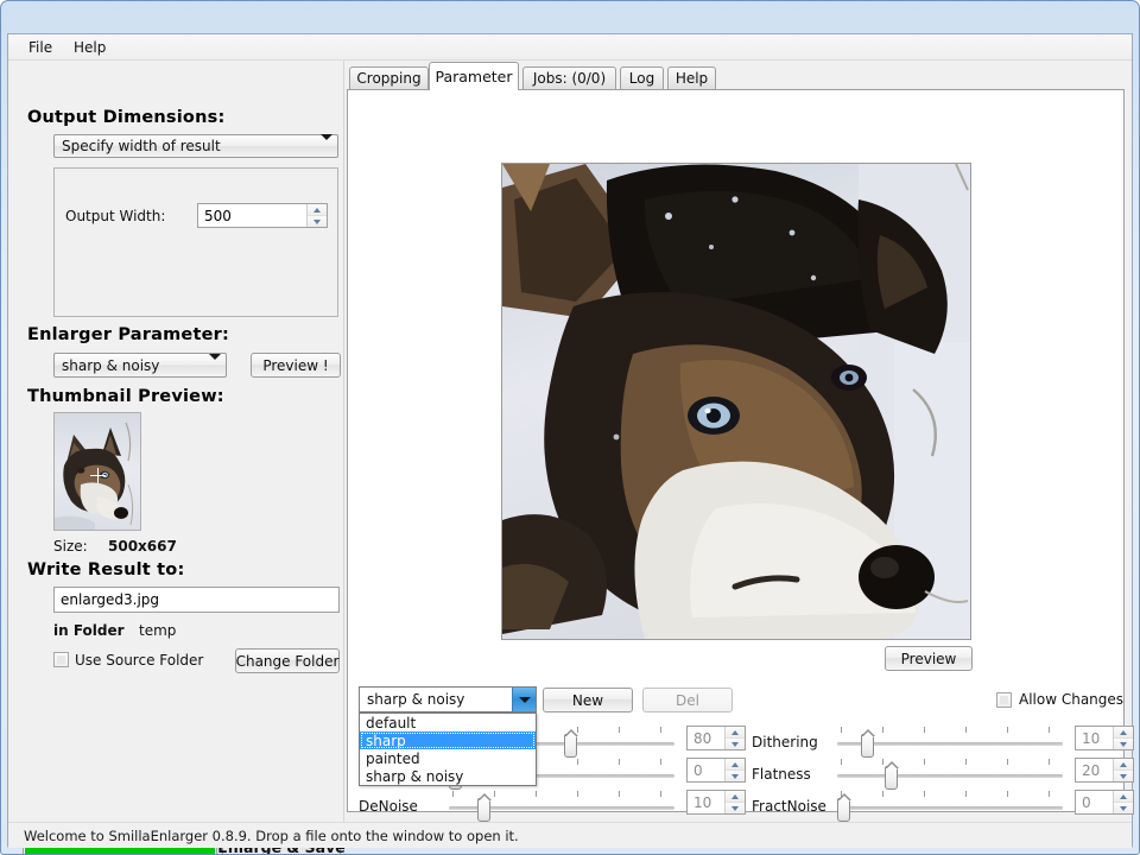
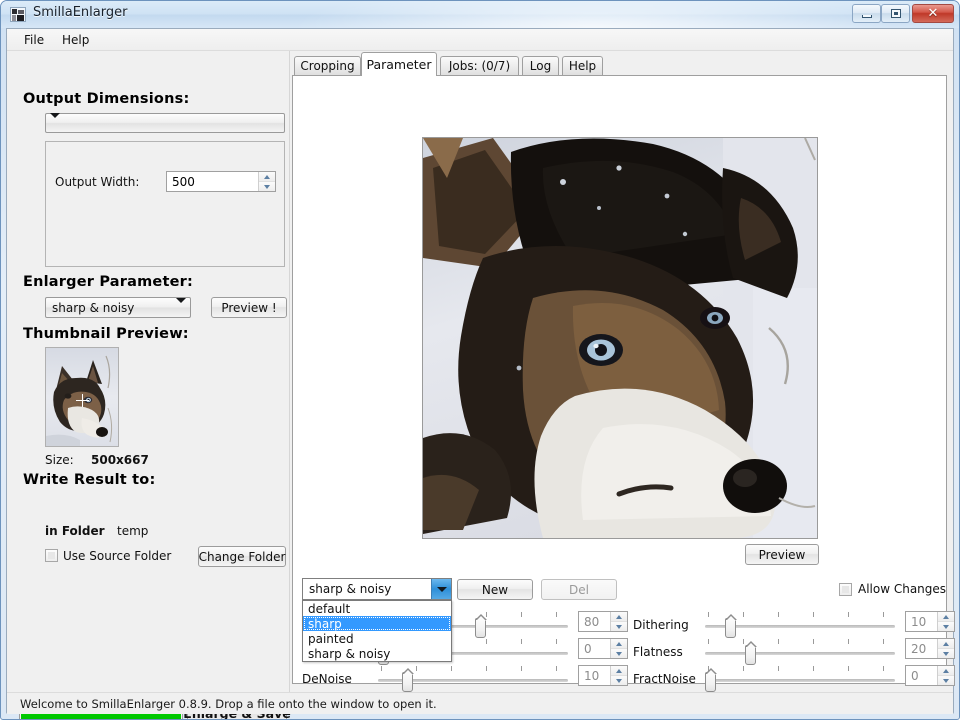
+ SmillaEnlarger
+ ✕
  File
  Help
  Output Dimensions:
- Specify width of result
  Output Width:
  500
  Enlarger Parameter:
  sharp & noisy
  Preview !
  Thumbnail Preview:
  Size:
  500x667
  Write Result to:
- enlarged3.jpg
  in Folder
  temp
  Use Source Folder
  Change Folder
  Cropping
  Parameter
- Jobs: (0/0)
+ Jobs: (0/7)
  Log
  Help
  Preview
  sharp & noisy
  New
  Del
  Allow Changes
  80
  0
  DeNoise
  10
  Dithering
  10
  Flatness
  20
  FractNoise
  0
  default
  sharp
  painted
  sharp & noisy
  Welcome to SmillaEnlarger 0.8.9. Drop a file onto the window to open it.
